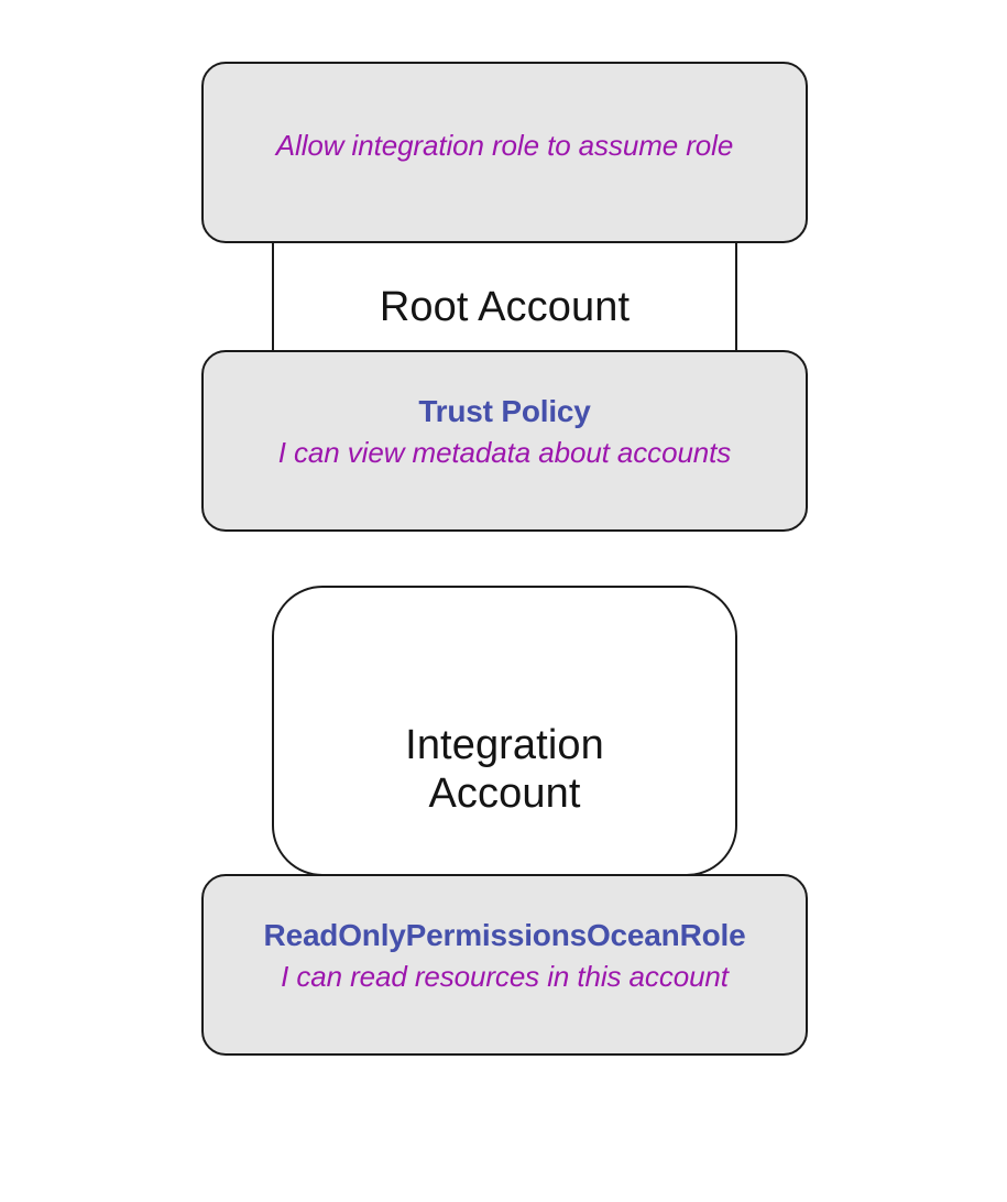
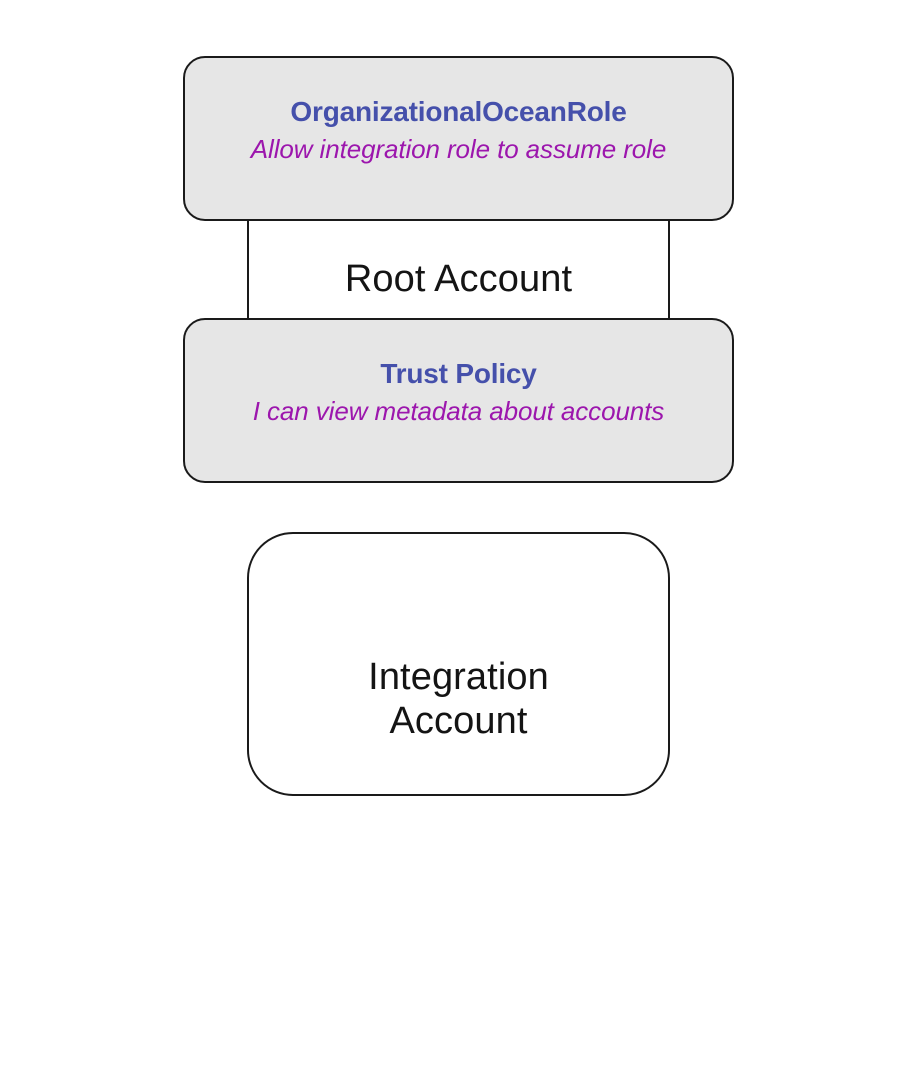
  Root Account
  Integration
  Account
+ OrganizationalOceanRole
  Allow integration role to assume role
  Trust Policy
  I can view metadata about accounts
- ReadOnlyPermissionsOceanRole
- I can read resources in this account
